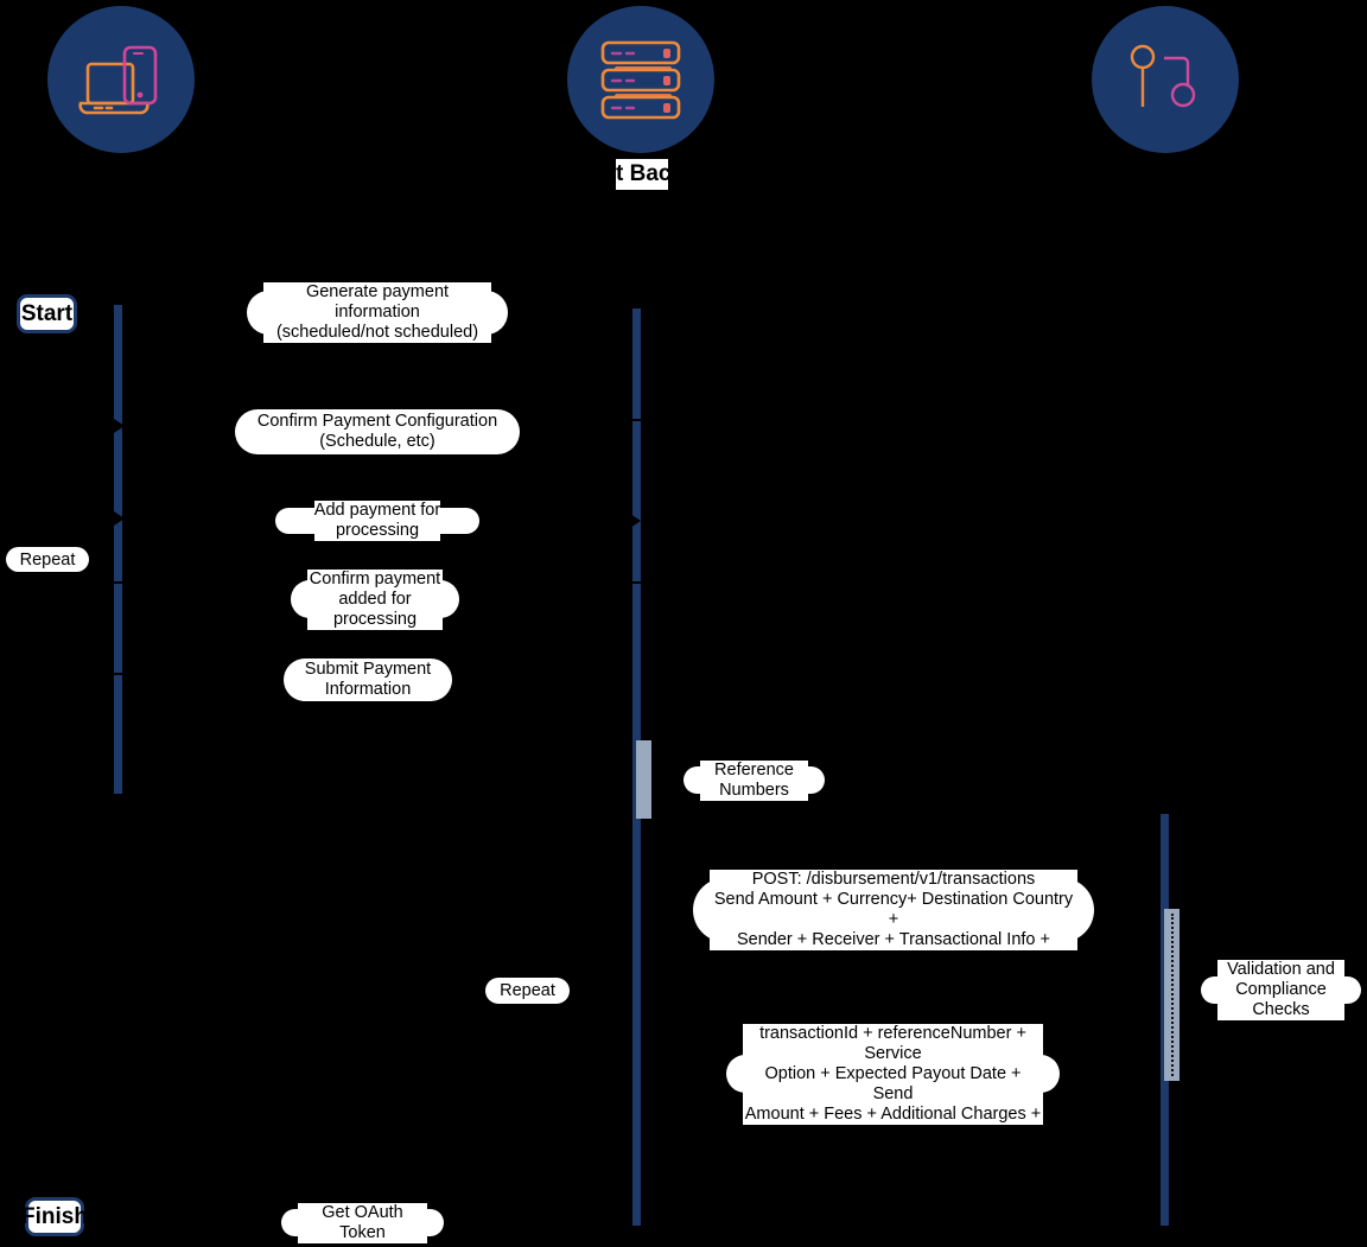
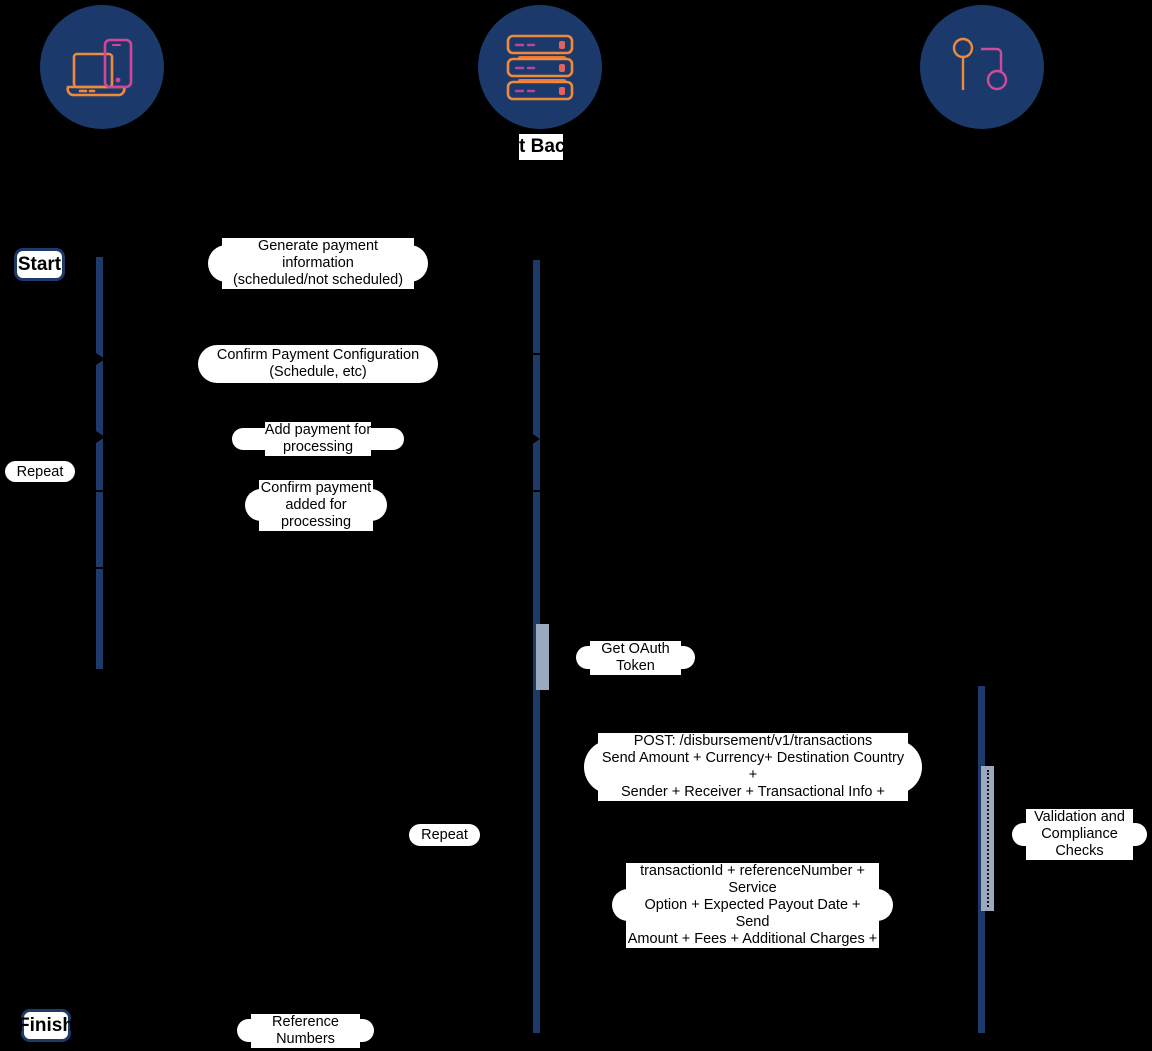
  t Bac
  Start
  Finish
  Repeat
  Repeat
  Generate payment information
  (scheduled/not scheduled)
  Confirm Payment Configuration
  (Schedule, etc)
  Add payment for
  processing
  Confirm payment
  added for processing
- Submit Payment
- Information
- Reference Numbers
+ Get OAuth Token
  POST: /disbursement/v1/transactions
  Send Amount + Currency+ Destination Country +
  Sender + Receiver + Transactional Info +
  Validation and
  Compliance Checks
  transactionId + referenceNumber + Service
  Option + Expected Payout Date + Send
  Amount + Fees + Additional Charges +
- Get OAuth Token
+ Reference Numbers
